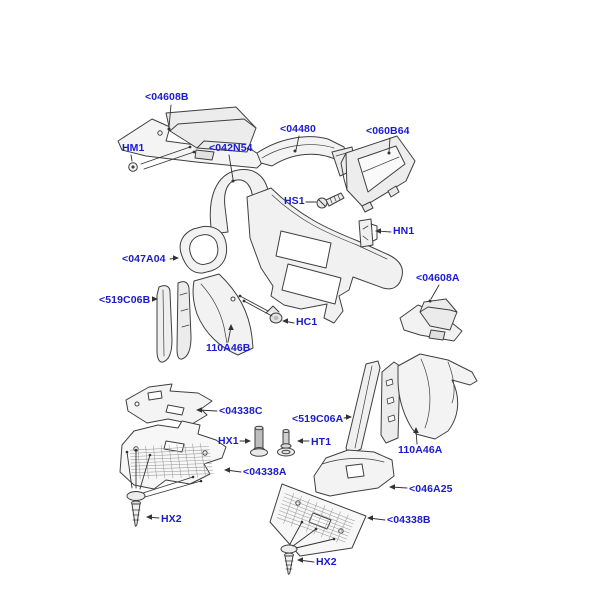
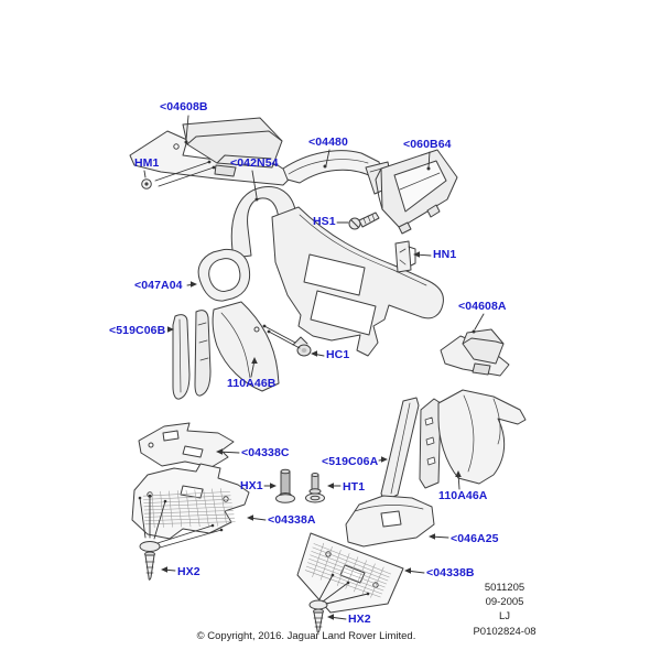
  <04608B
  HM1
  <042N54
  <04480
  <060B64
  HS1
  HN1
  <047A04
  <04608A
  <519C06B
  HC1
  110A46B
  <04338C
  <519C06A
  HX1
  HT1
  <04338A
  110A46A
  <046A25
  <04338B
  HX2
  HX2
+ 5011205
+ 09-2005
+ LJ
+ P0102824-08
+ © Copyright, 2016. Jaguar Land Rover Limited.
